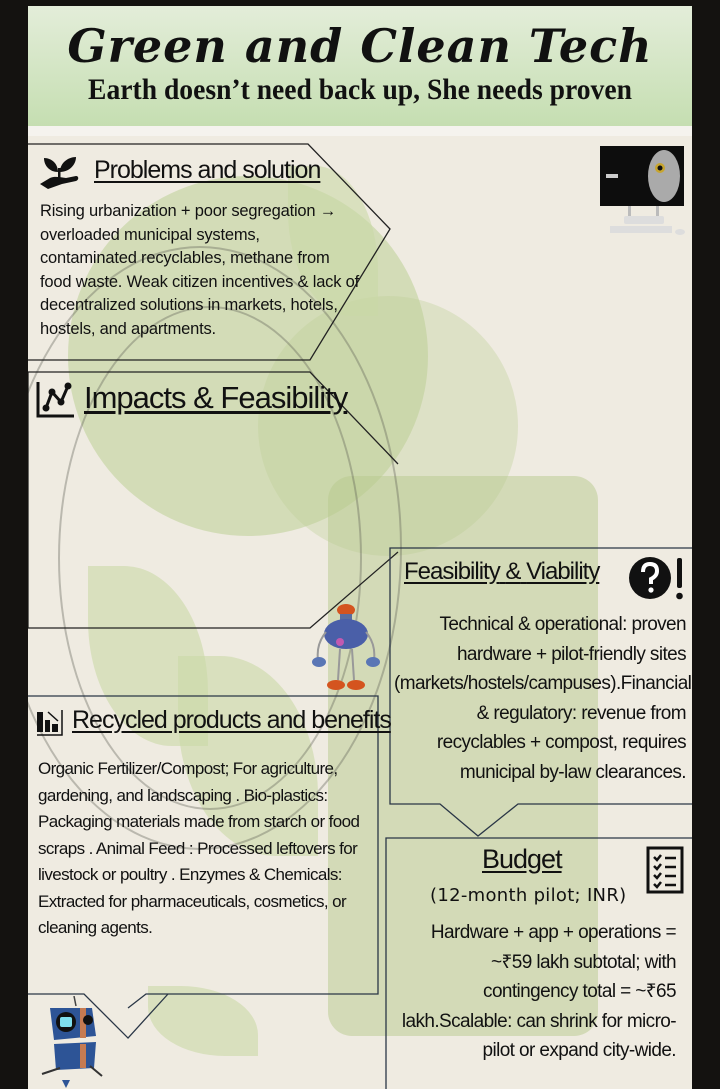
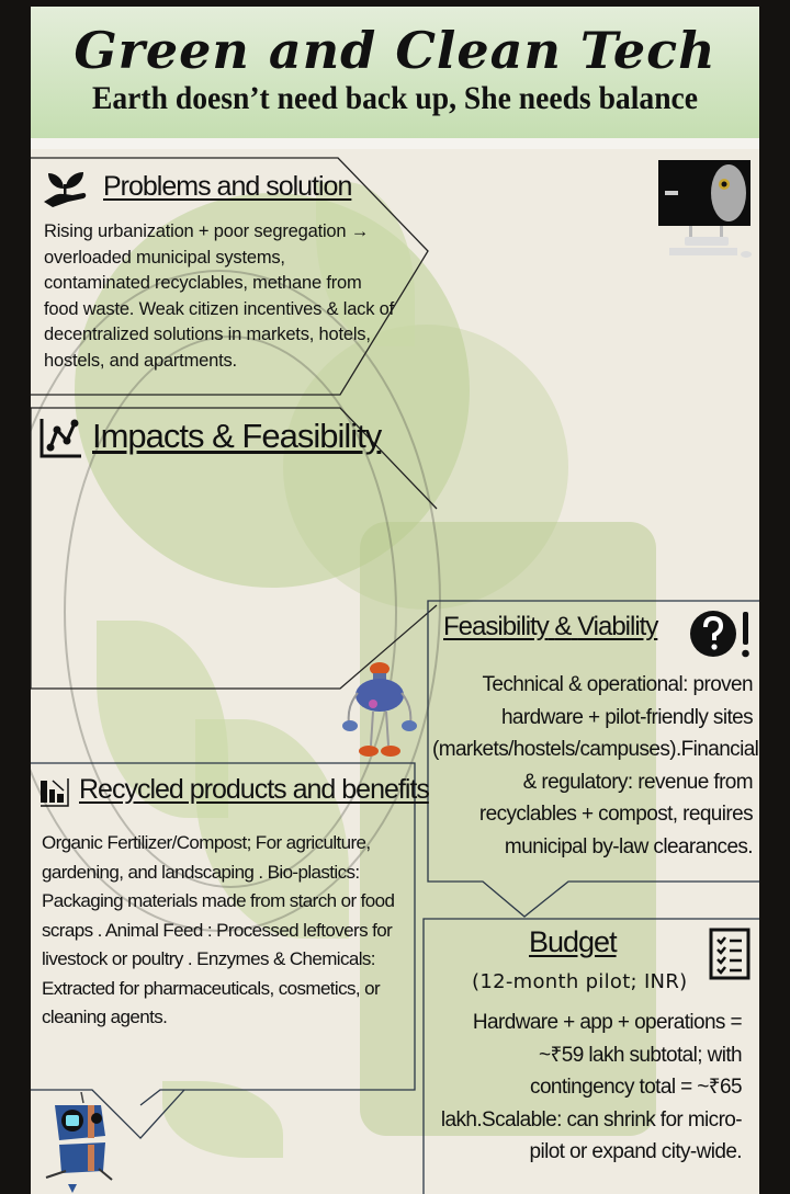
  Green and Clean Tech
- Earth doesn’t need back up, She needs proven
+ Earth doesn’t need back up, She needs balance
  Problems and solution
  Rising urbanization + poor segregation → overloaded municipal systems, contaminated recyclables, methane from food waste. Weak citizen incentives & lack of decentralized solutions in markets, hotels, hostels, and apartments.
  Impacts & Feasibility
  Feasibility & Viability
  Technical & operational: proven hardware + pilot-friendly sites (markets/hostels/campuses).Financial & regulatory: revenue from recyclables + compost, requires municipal by-law clearances.
  Recycled products and benefits
  Organic Fertilizer/Compost; For agriculture, gardening, and landscaping . Bio-plastics: Packaging materials made from starch or food scraps . Animal Feed : Processed leftovers for livestock or poultry . Enzymes & Chemicals: Extracted for pharmaceuticals, cosmetics, or cleaning agents.
  Budget
  (12-month pilot; INR)
  Hardware + app + operations = ~₹59 lakh subtotal; with contingency total = ~₹65 lakh.Scalable: can shrink for micro-pilot or expand city-wide.
